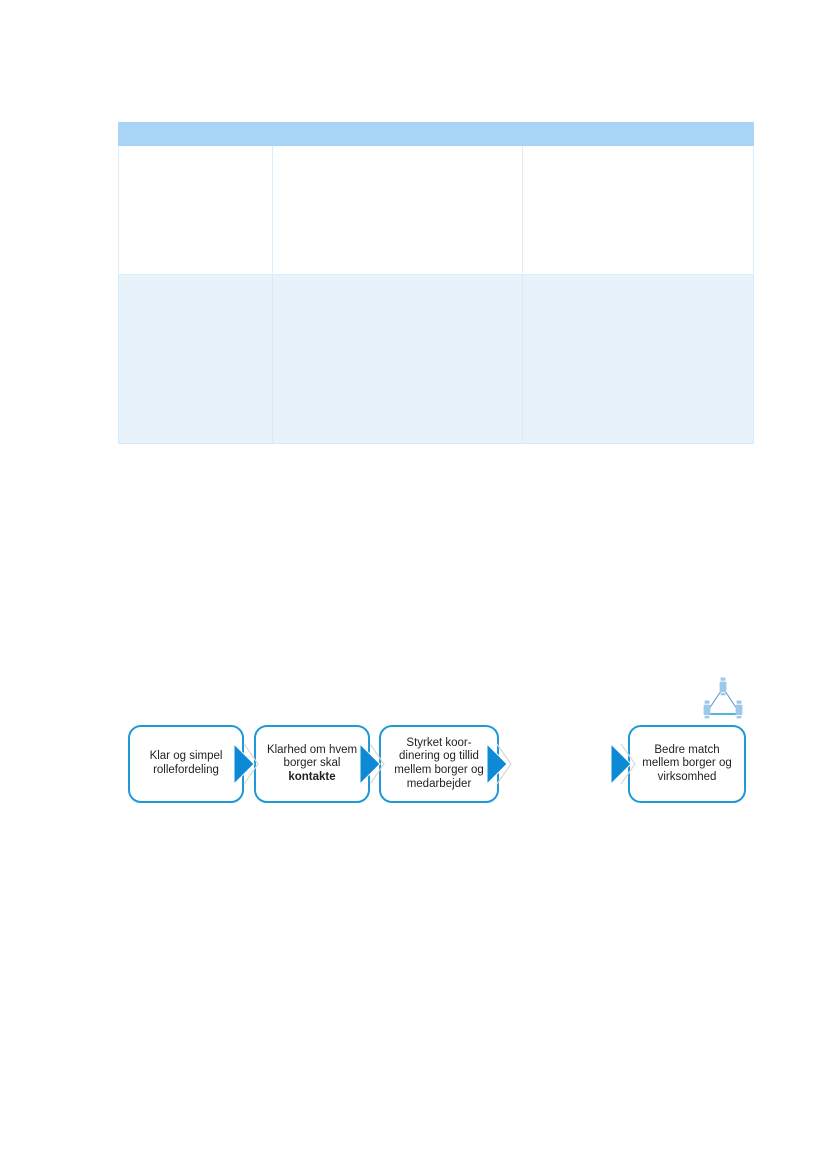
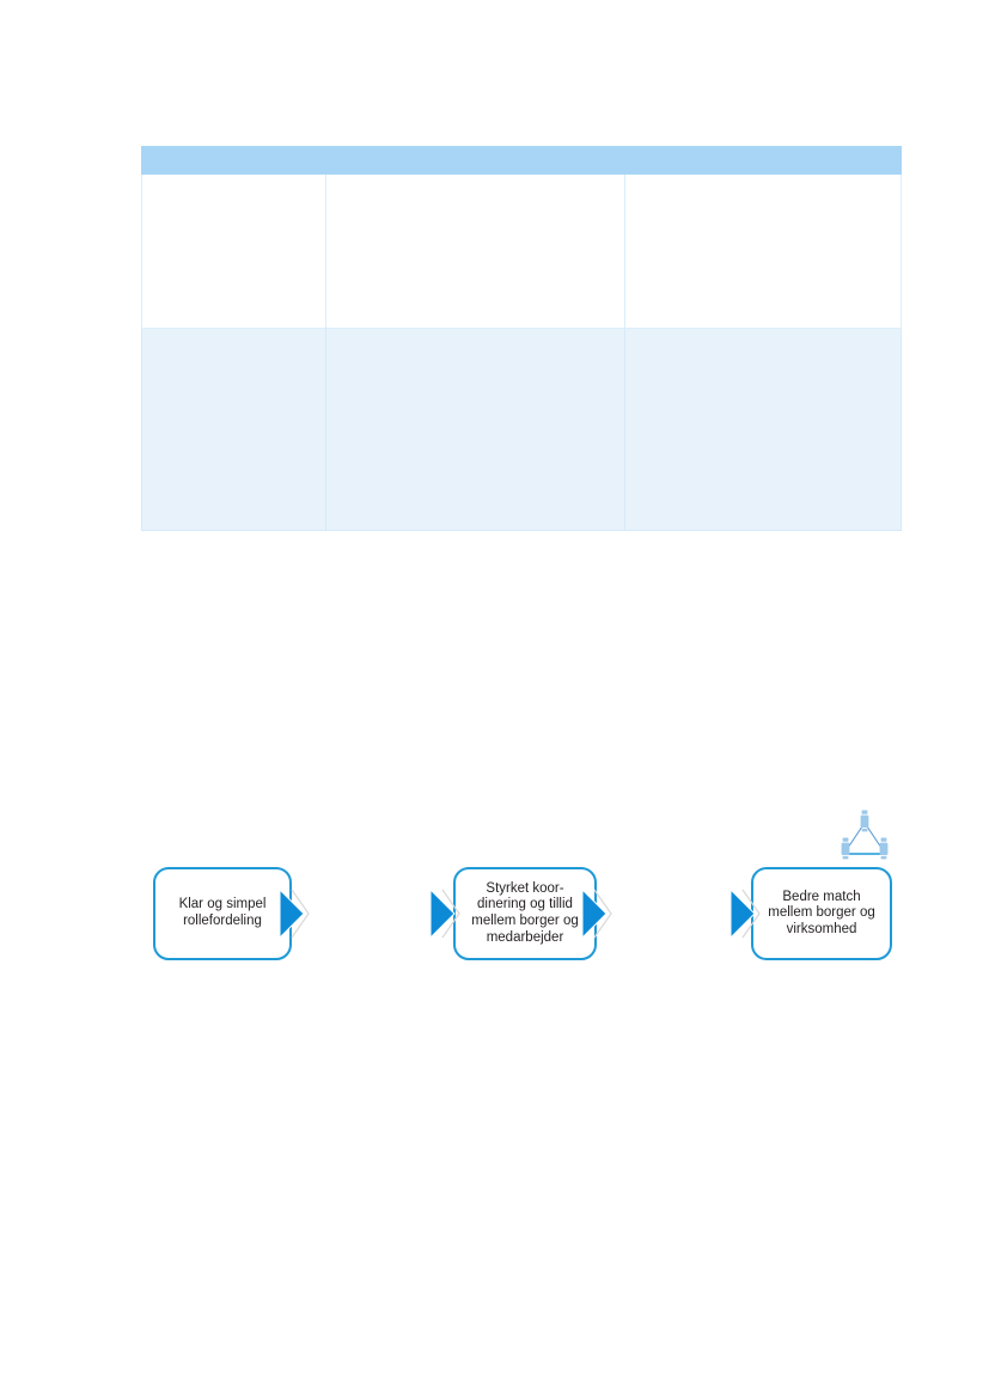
  Klar og simpel
  rollefordeling
- Klarhed om hvem
- borger skal
- kontakte
  Styrket koor-
  dinering og tillid
  mellem borger og
  medarbejder
  Bedre match
  mellem borger og
  virksomhed
